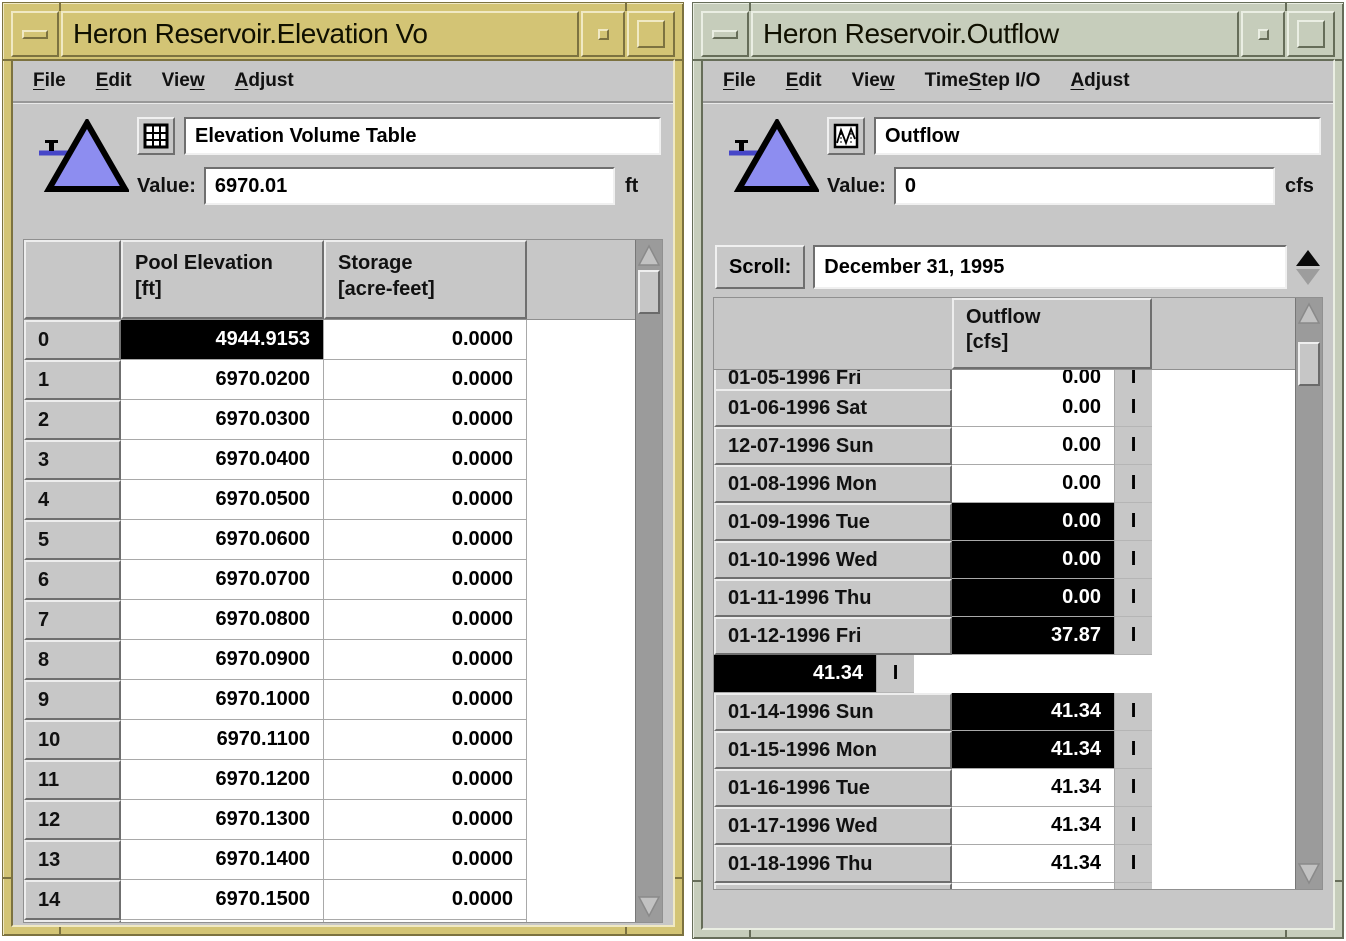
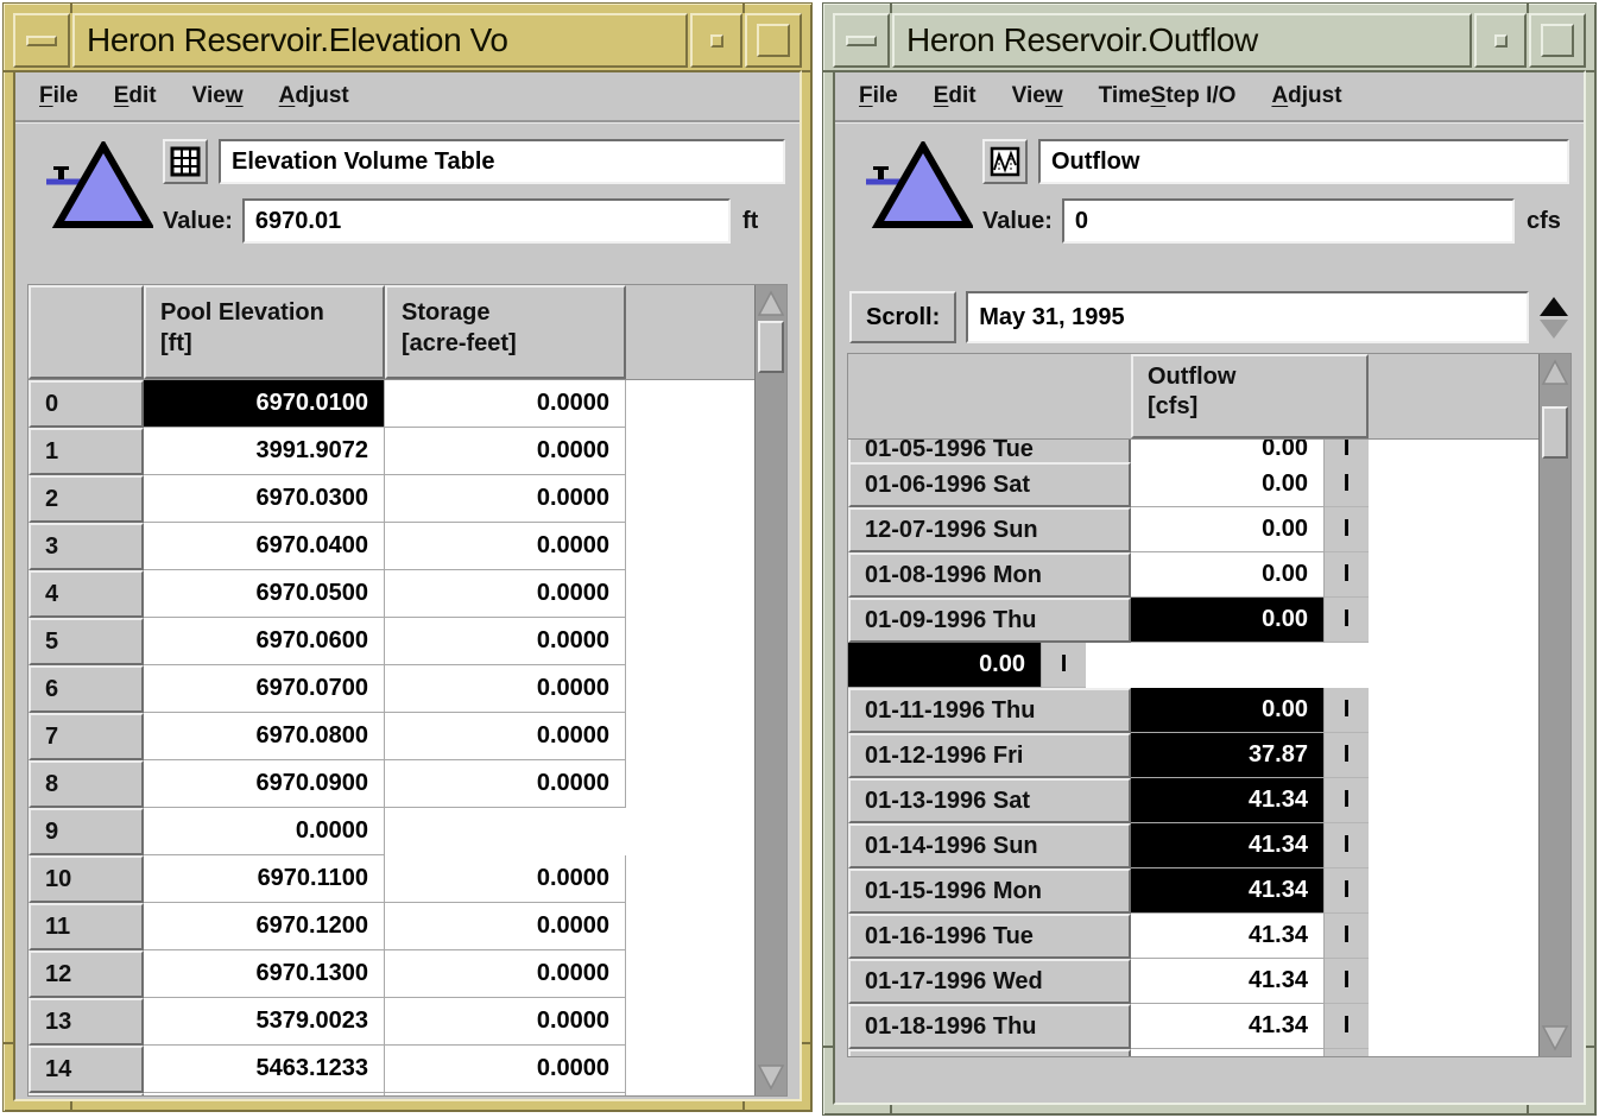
  Heron Reservoir.Elevation Vo
  File
  Edit
  View
  Adjust
  Elevation Volume Table
  Value:
  6970.01
  ft
  Pool Elevation
  [ft]
  Storage
  [acre-feet]
  0
- 4944.9153
+ 6970.0100
  0.0000
  1
- 6970.0200
+ 3991.9072
  0.0000
  2
  6970.0300
  0.0000
  3
  6970.0400
  0.0000
  4
  6970.0500
  0.0000
  5
  6970.0600
  0.0000
  6
  6970.0700
  0.0000
  7
  6970.0800
  0.0000
  8
  6970.0900
  0.0000
  9
- 6970.1000
  0.0000
  10
  6970.1100
  0.0000
  11
  6970.1200
  0.0000
  12
  6970.1300
  0.0000
  13
- 6970.1400
+ 5379.0023
  0.0000
  14
- 6970.1500
+ 5463.1233
  0.0000
  Heron Reservoir.Outflow
  File
  Edit
  View
  TimeStep I/O
  Adjust
  Outflow
  Value:
  0
  cfs
  Scroll:
- December 31, 1995
+ May 31, 1995
  Outflow
  [cfs]
- 01-05-1996 Fri
+ 01-05-1996 Tue
  0.00
  I
  01-06-1996 Sat
  0.00
  I
  12-07-1996 Sun
  0.00
  I
  01-08-1996 Mon
  0.00
  I
- 01-09-1996 Tue
+ 01-09-1996 Thu
  0.00
  I
- 01-10-1996 Wed
  0.00
  I
  01-11-1996 Thu
  0.00
  I
  01-12-1996 Fri
  37.87
  I
+ 01-13-1996 Sat
  41.34
  I
  01-14-1996 Sun
  41.34
  I
  01-15-1996 Mon
  41.34
  I
  01-16-1996 Tue
  41.34
  I
  01-17-1996 Wed
  41.34
  I
  01-18-1996 Thu
  41.34
  I
